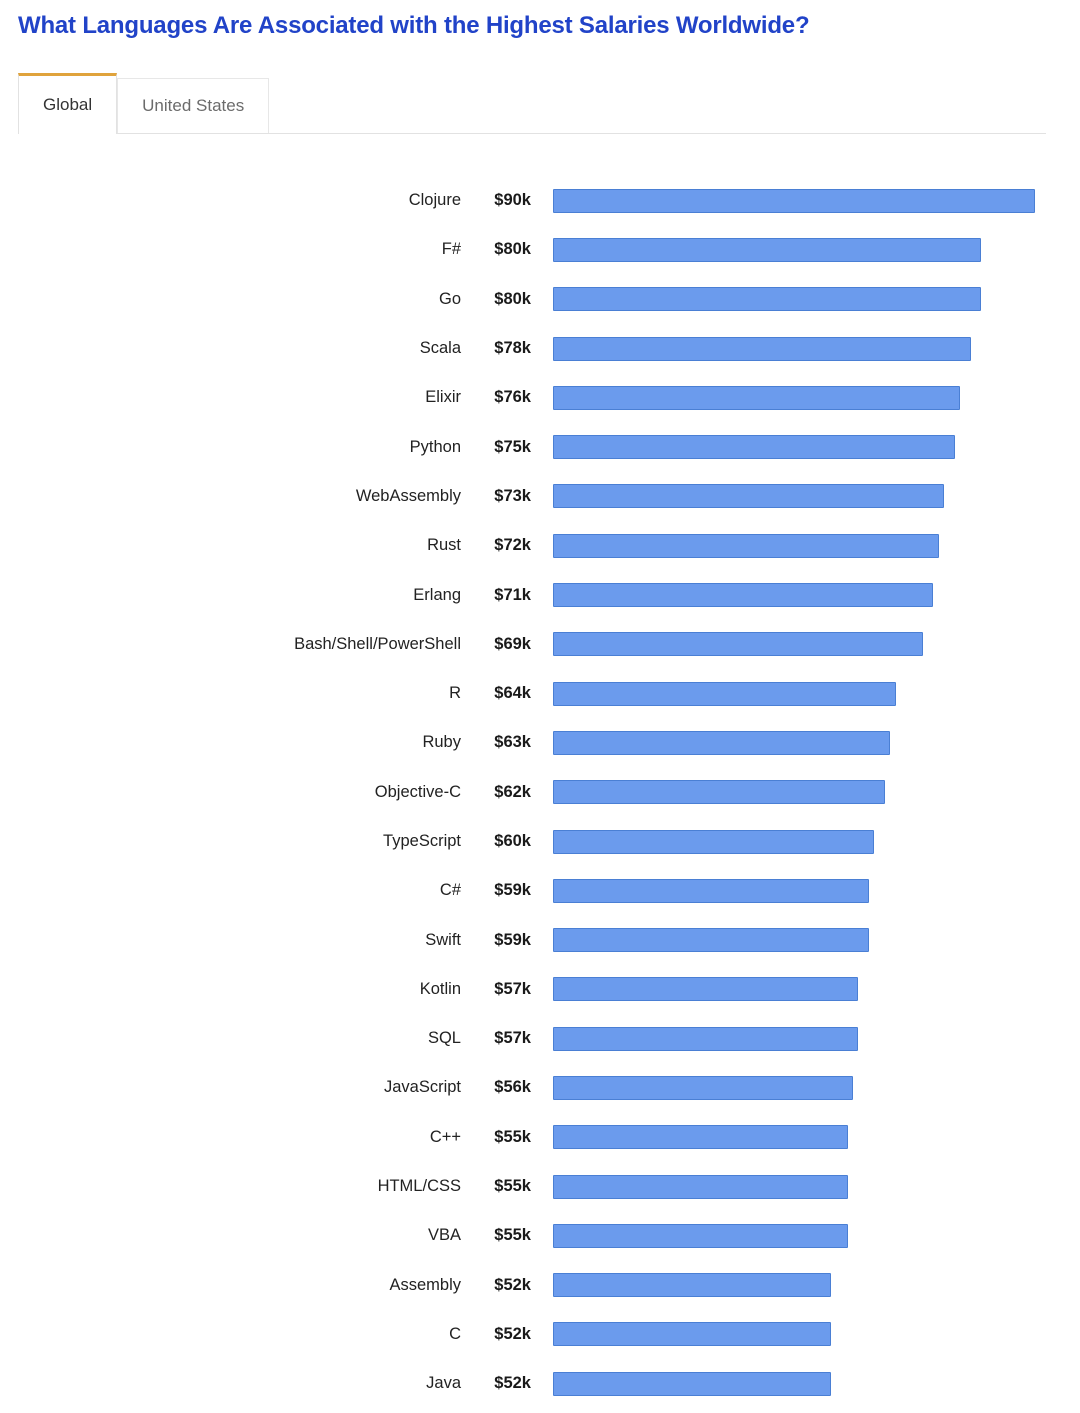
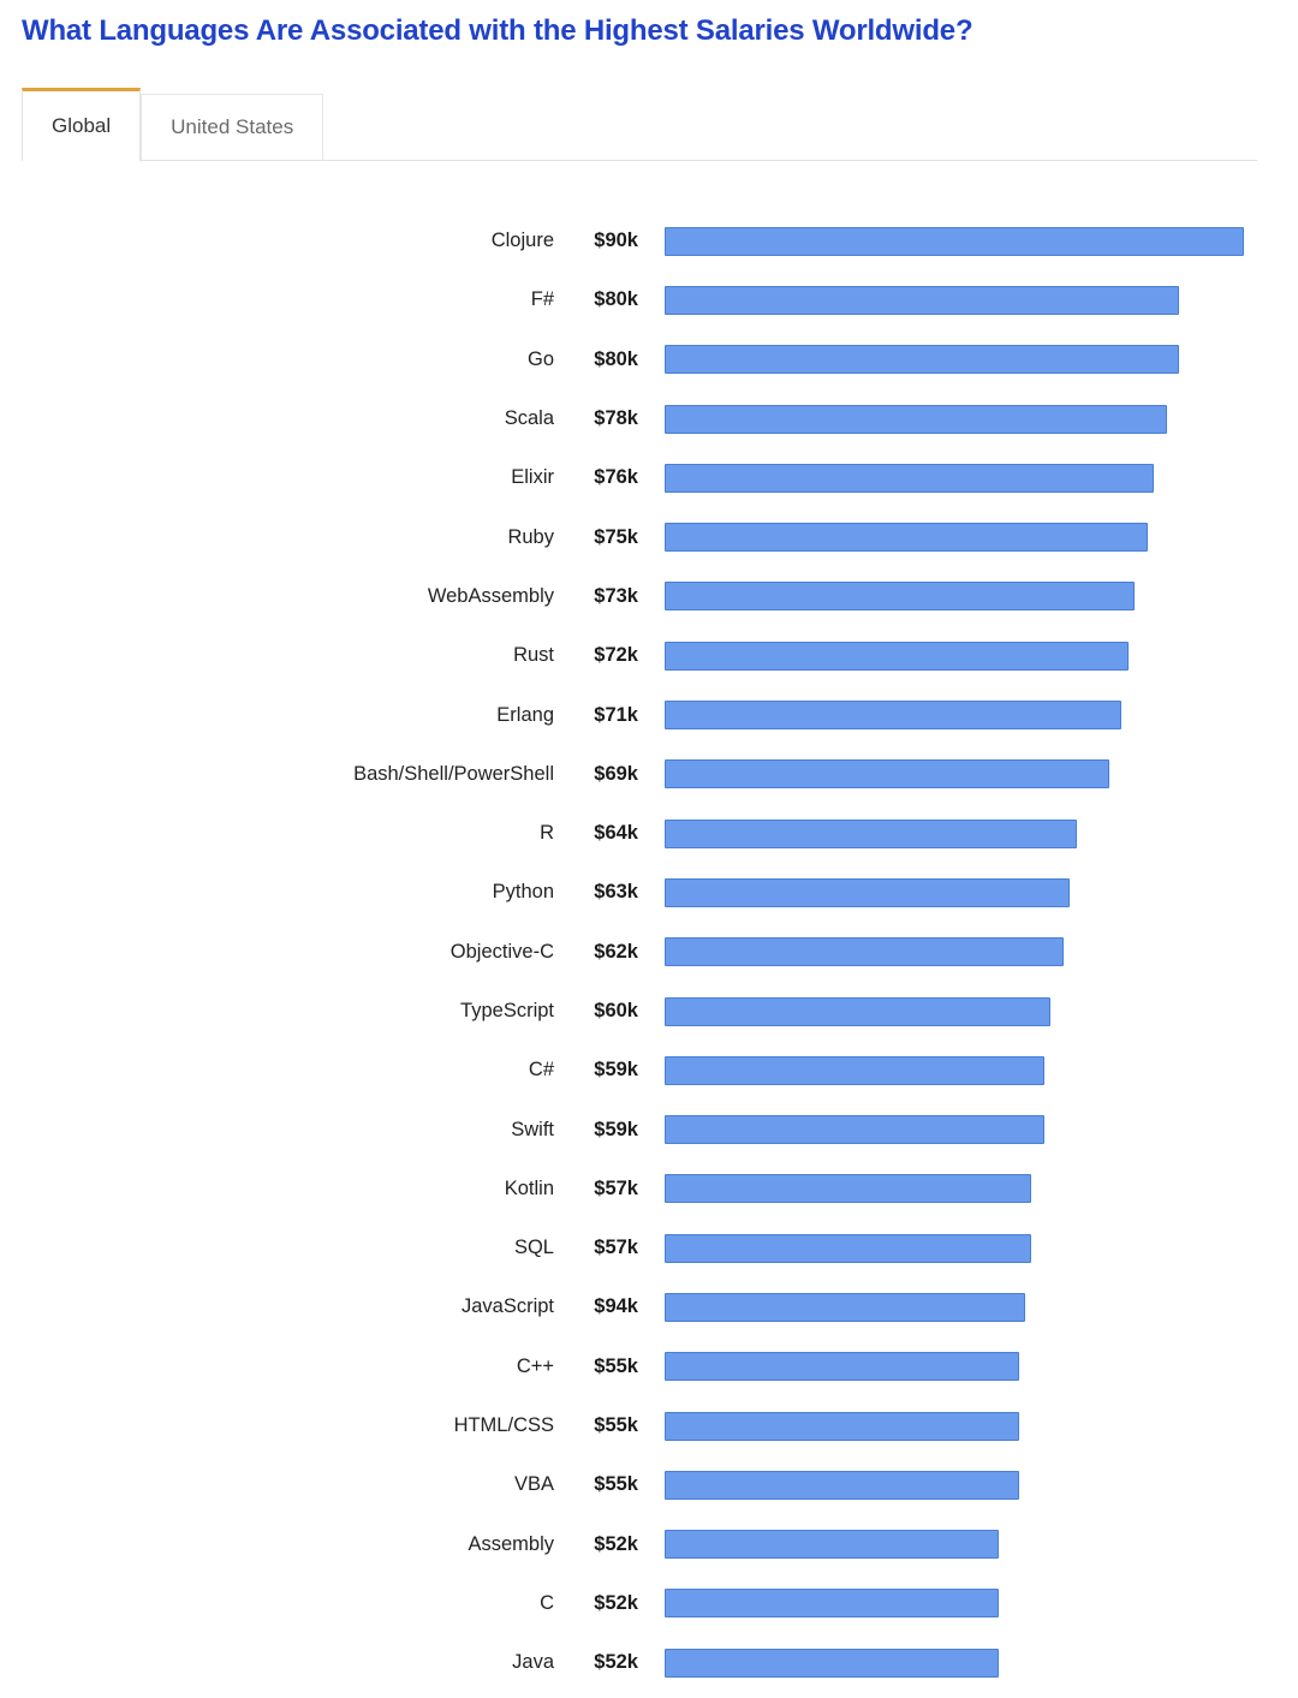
  What Languages Are Associated with the Highest Salaries Worldwide?
  Global
  United States
  Clojure
  $90k
  F#
  $80k
  Go
  $80k
  Scala
  $78k
  Elixir
  $76k
- Python
+ Ruby
  $75k
  WebAssembly
  $73k
  Rust
  $72k
  Erlang
  $71k
  Bash/Shell/PowerShell
  $69k
  R
  $64k
- Ruby
+ Python
  $63k
  Objective-C
  $62k
  TypeScript
  $60k
  C#
  $59k
  Swift
  $59k
  Kotlin
  $57k
  SQL
  $57k
  JavaScript
- $56k
+ $94k
  C++
  $55k
  HTML/CSS
  $55k
  VBA
  $55k
  Assembly
  $52k
  C
  $52k
  Java
  $52k
